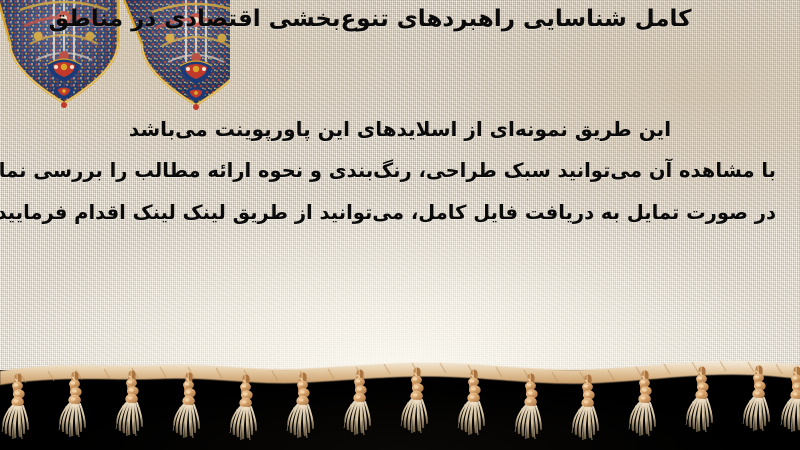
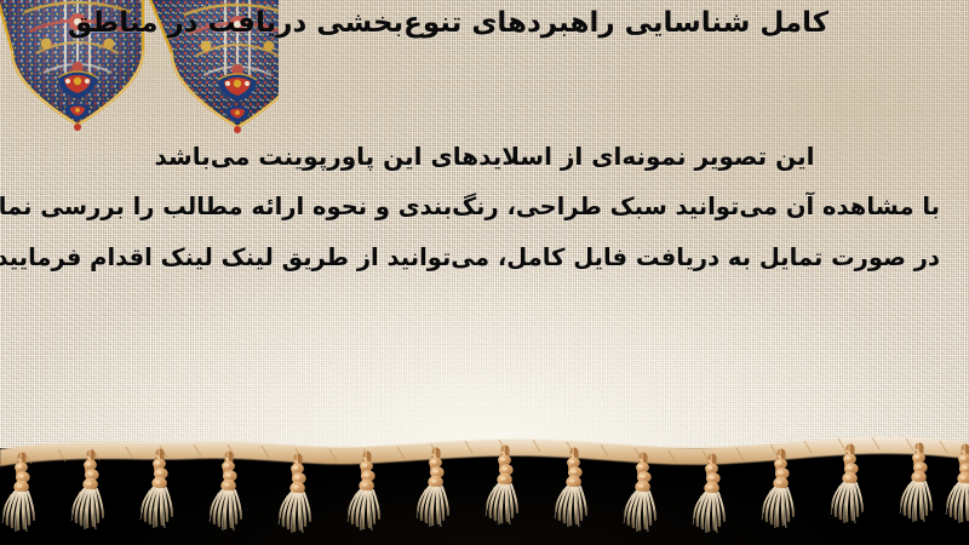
- کامل شناسایی راهبردهای تنوع‌بخشی اقتصادی در مناطق
+ کامل شناسایی راهبردهای تنوع‌بخشی دریافت در مناطق
- این طریق نمونه‌ای از اسلایدهای این پاورپوینت می‌باشد
+ این تصویر نمونه‌ای از اسلایدهای این پاورپوینت می‌باشد
  با مشاهده آن می‌توانید سبک طراحی، رنگ‌بندی و نحوه ارائه مطالب را بررسی نما
  در صورت تمایل به دریافت فایل کامل، می‌توانید از طریق لینک لینک اقدام فرمایید
